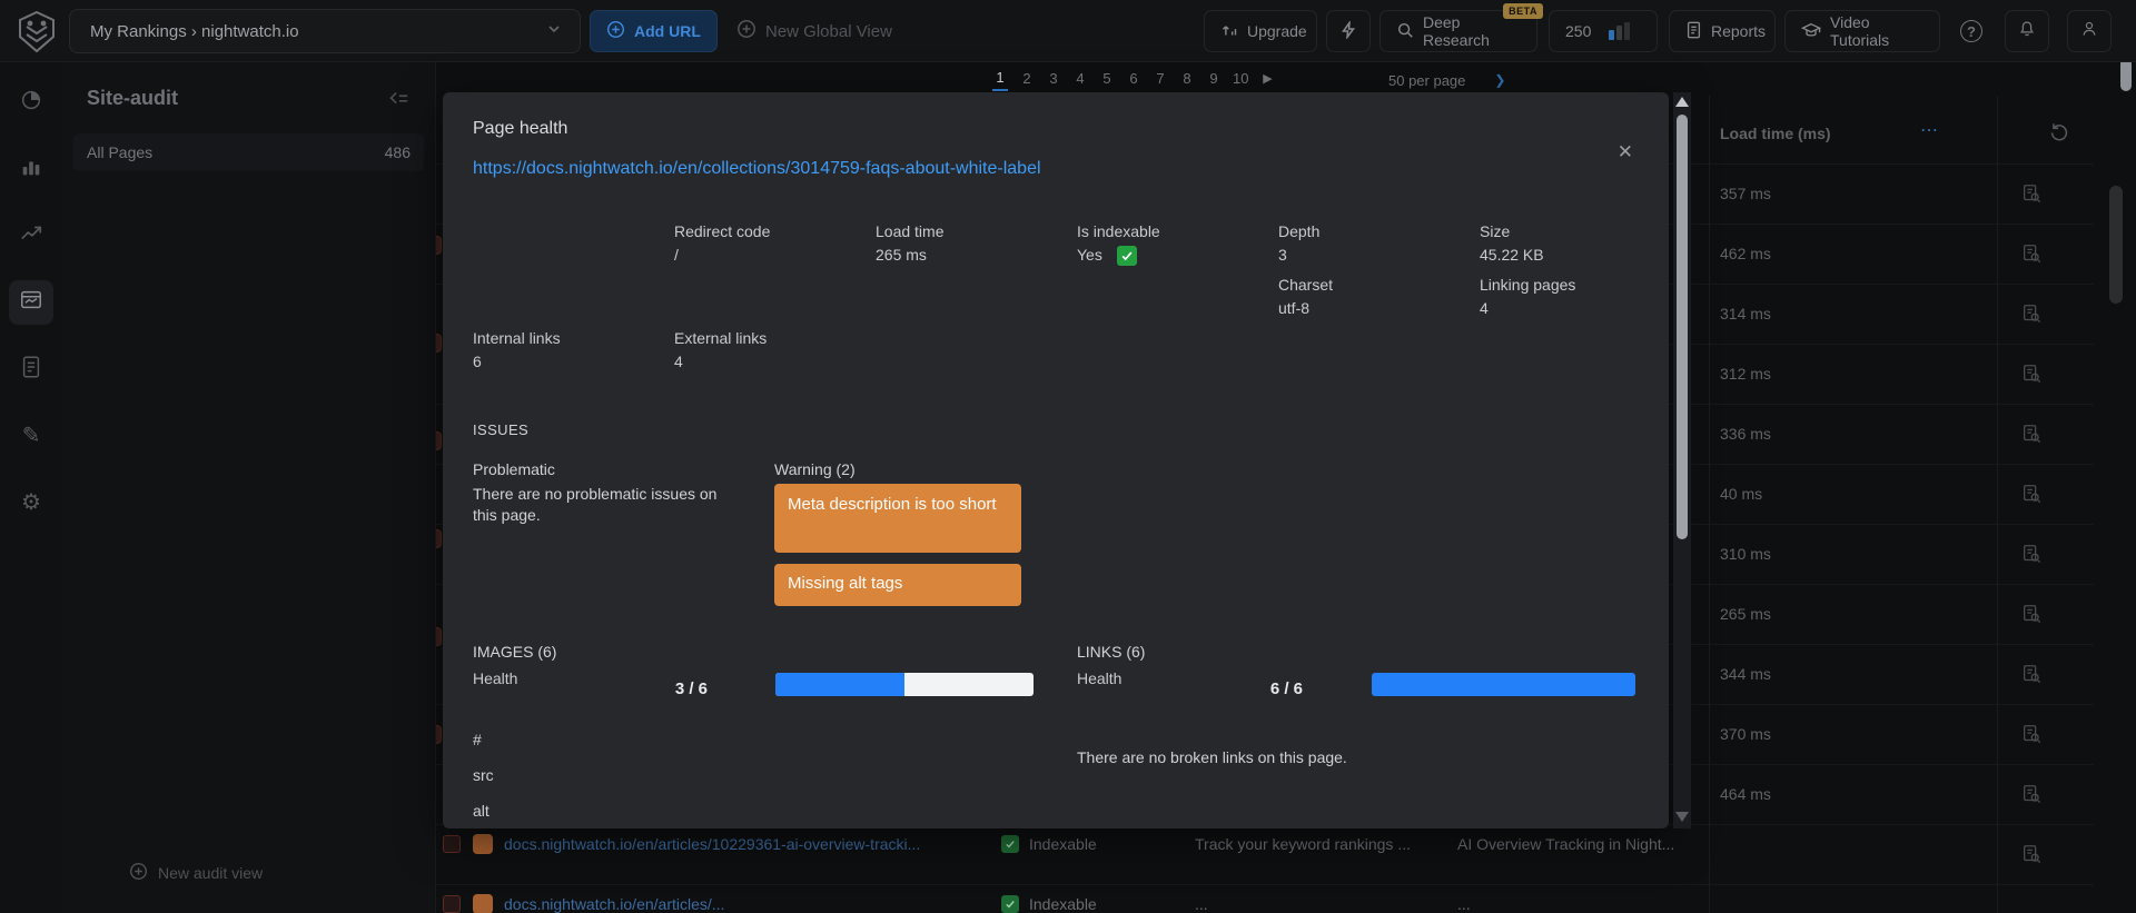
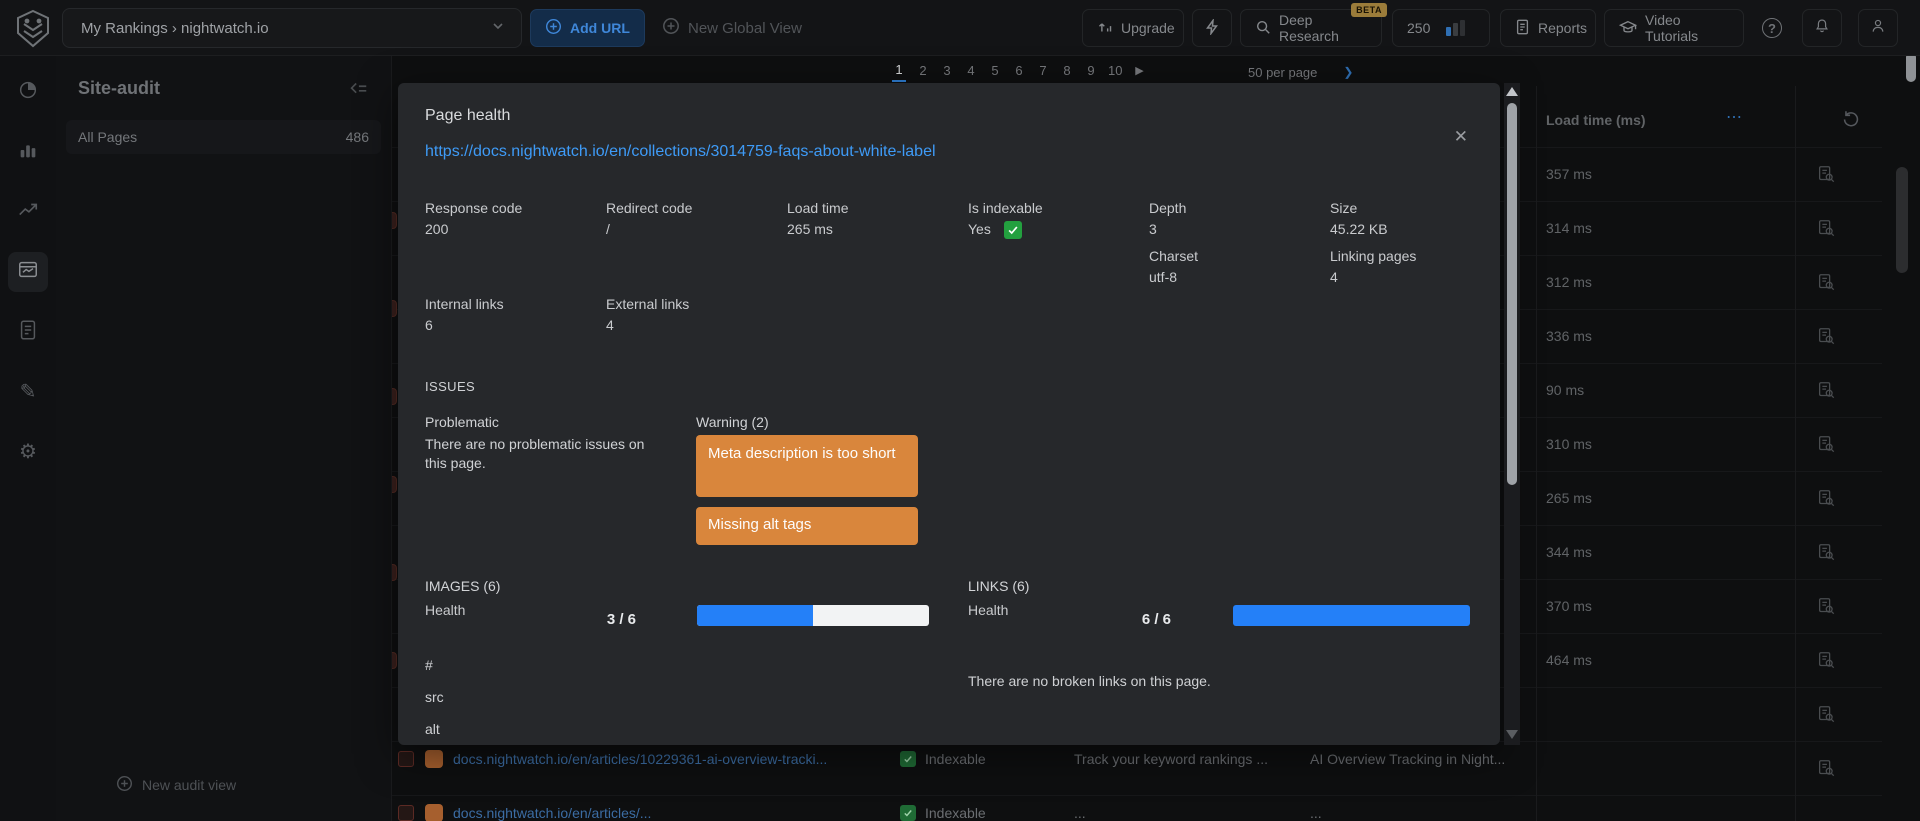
  My Rankings › nightwatch.io
  Add URL
  New Global View
  Upgrade
  Deep Research
  BETA
  250
  Reports
  Video Tutorials
  ?
  ✎
  ⚙
  Site-audit
  All Pages
  486
  New audit view
  1
  2
  3
  4
  5
  6
  7
  8
  9
  10
  ▶
  50 per page
  ❯
  Load time (ms)
  ⋯
  357 ms
- 462 ms
  314 ms
  312 ms
  336 ms
- 40 ms
+ 90 ms
  310 ms
  265 ms
  344 ms
  370 ms
  464 ms
  docs.nightwatch.io/en/articles/10229361-ai-overview-tracki...
  Indexable
  Track your keyword rankings ...
  AI Overview Tracking in Night...
  docs.nightwatch.io/en/articles/...
  Indexable
  ...
  ...
  Page health
  ✕
  https://docs.nightwatch.io/en/collections/3014759-faqs-about-white-label
+ Response code
+ 200
  Redirect code
  /
  Load time
  265 ms
  Is indexable
  Yes
  Depth
  3
  Size
  45.22 KB
  Charset
  utf-8
  Linking pages
  4
  Internal links
  6
  External links
  4
  ISSUES
  Problematic
  There are no problematic issues on this page.
  Warning (2)
  Meta description is too short
  Missing alt tags
  IMAGES (6)
  Health
  3 / 6
  LINKS (6)
  Health
  6 / 6
  #
  src
  alt
  There are no broken links on this page.
